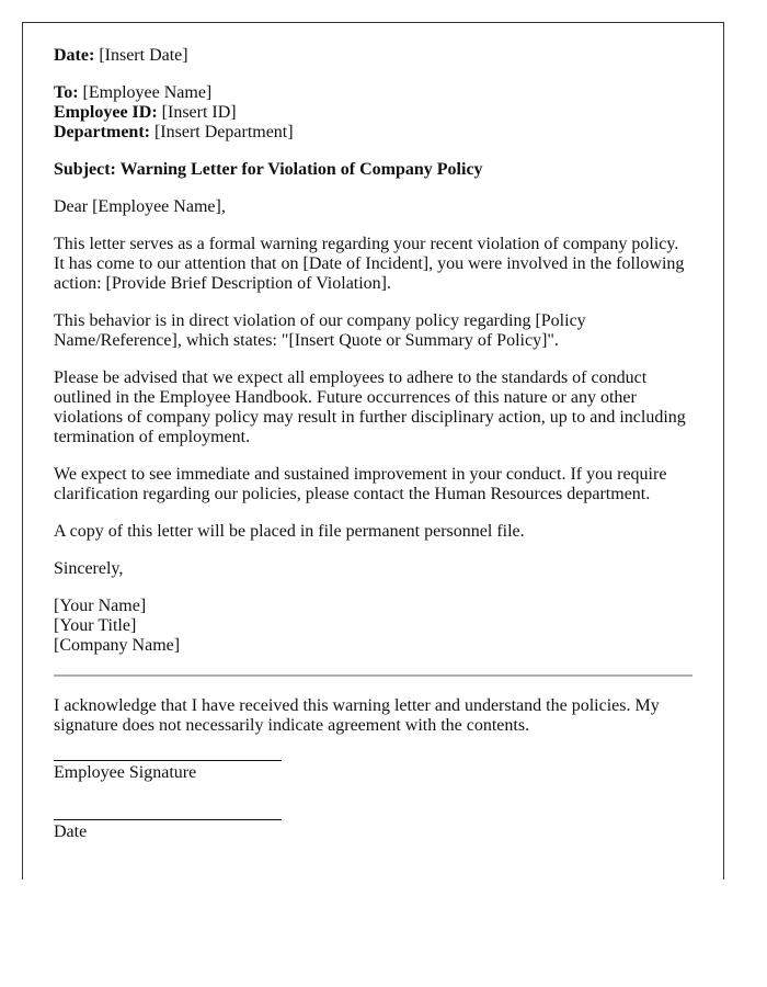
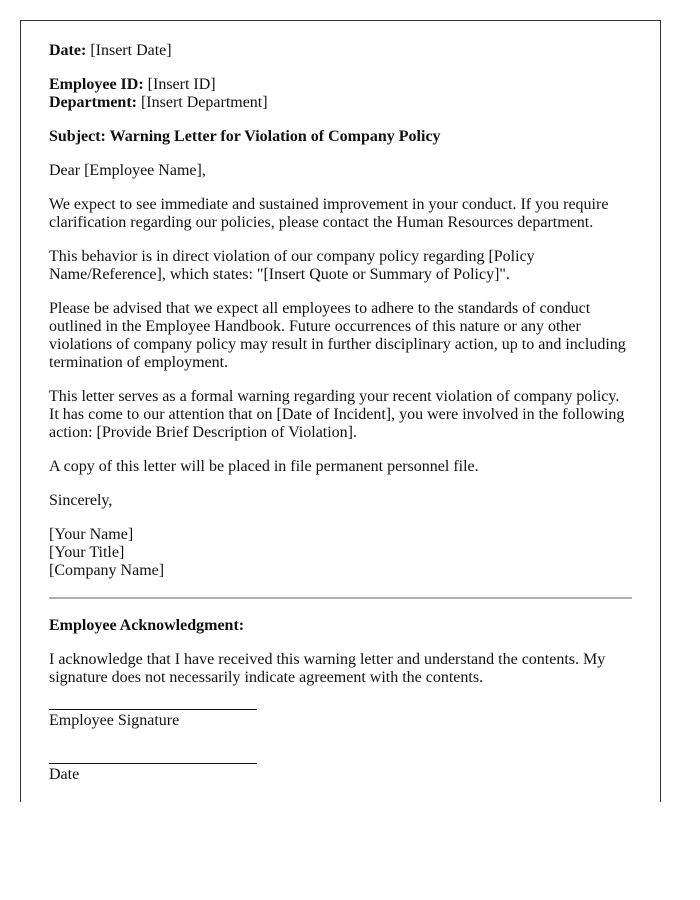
  Date: [Insert Date]
- To: [Employee Name]
  Employee ID: [Insert ID]
  Department: [Insert Department]
  Subject: Warning Letter for Violation of Company Policy
  Dear [Employee Name],
- This letter serves as a formal warning regarding your recent violation of company policy. It has come to our attention that on [Date of Incident], you were involved in the following action: [Provide Brief Description of Violation].
+ We expect to see immediate and sustained improvement in your conduct. If you require clarification regarding our policies, please contact the Human Resources department.
  This behavior is in direct violation of our company policy regarding [Policy Name/Reference], which states: "[Insert Quote or Summary of Policy]".
  Please be advised that we expect all employees to adhere to the standards of conduct outlined in the Employee Handbook. Future occurrences of this nature or any other violations of company policy may result in further disciplinary action, up to and including termination of employment.
- We expect to see immediate and sustained improvement in your conduct. If you require clarification regarding our policies, please contact the Human Resources department.
+ This letter serves as a formal warning regarding your recent violation of company policy. It has come to our attention that on [Date of Incident], you were involved in the following action: [Provide Brief Description of Violation].
  A copy of this letter will be placed in file permanent personnel file.
  Sincerely,
  [Your Name]
  [Your Title]
  [Company Name]
+ Employee Acknowledgment:
- I acknowledge that I have received this warning letter and understand the policies. My signature does not necessarily indicate agreement with the contents.
+ I acknowledge that I have received this warning letter and understand the contents. My signature does not necessarily indicate agreement with the contents.
  Employee Signature
  Date
